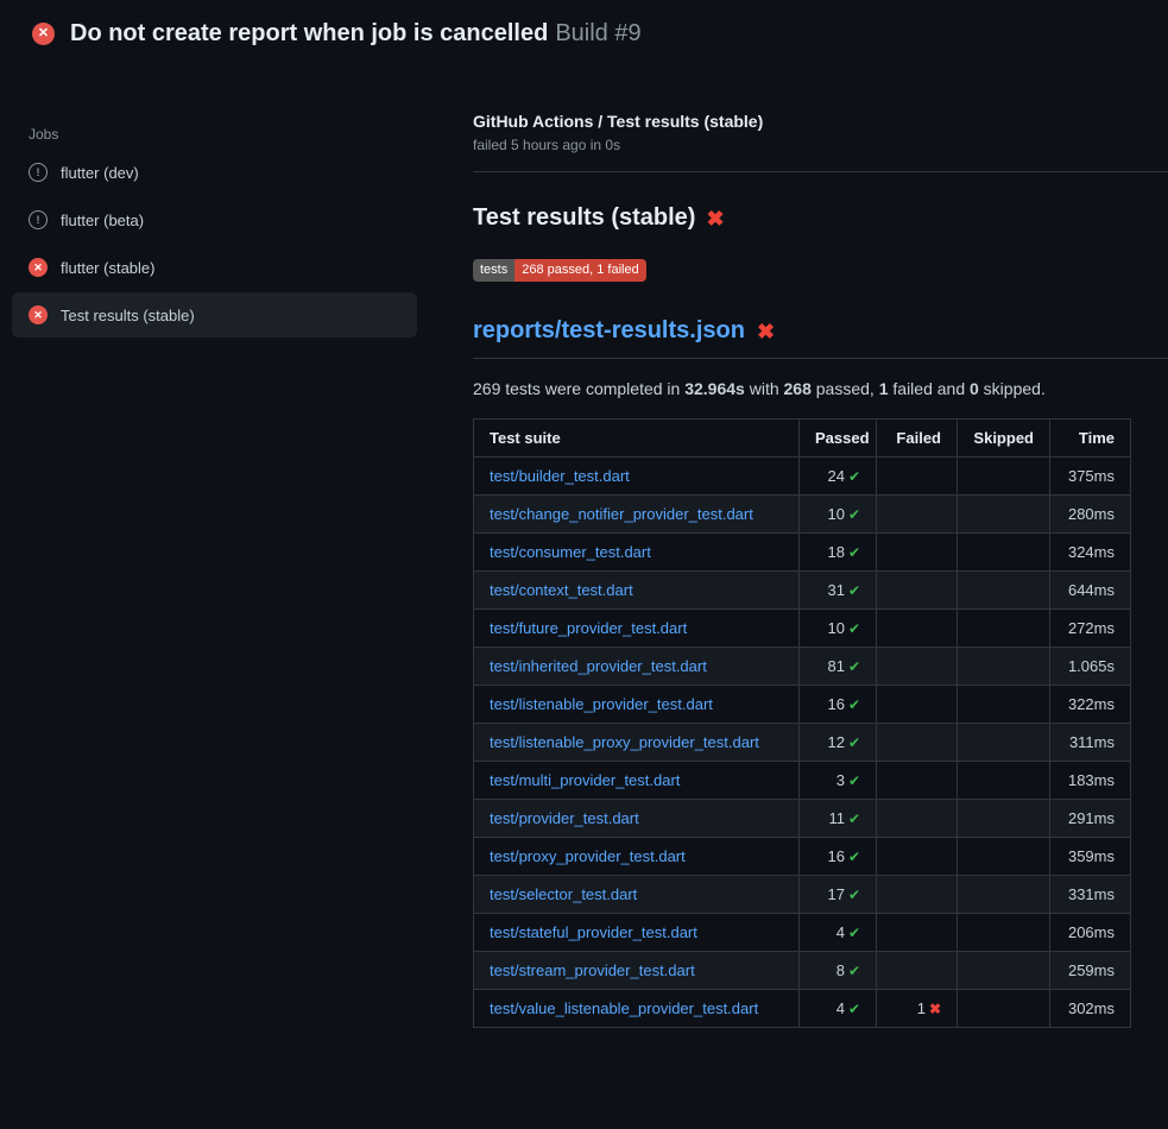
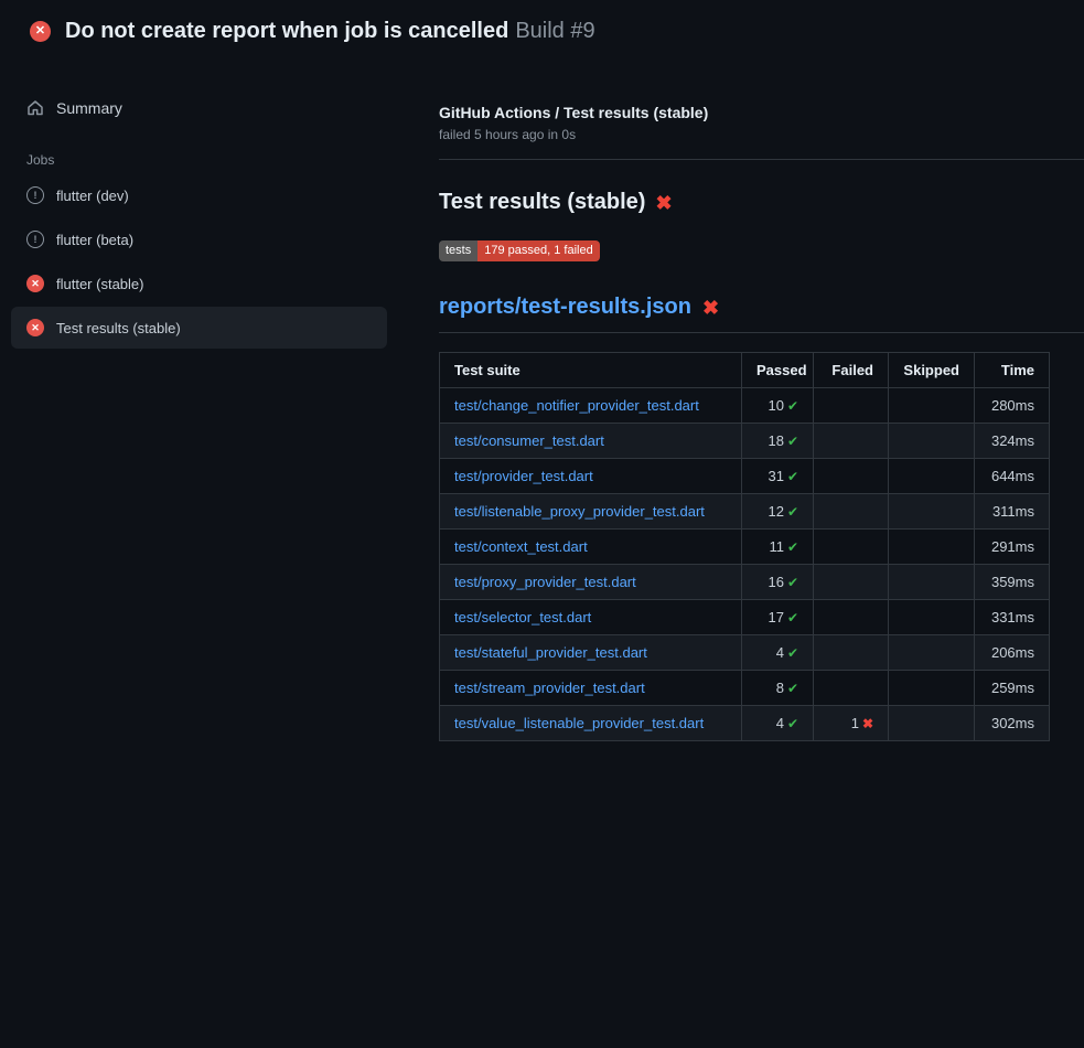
  ✕
  Do not create report when job is cancelled Build #9
+ Summary
  Jobs
  !
  flutter (dev)
  !
  flutter (beta)
  ✕
  flutter (stable)
  ✕
  Test results (stable)
  GitHub Actions / Test results (stable)
  failed 5 hours ago in 0s
  Test results (stable)
  ✖
  tests
- 268 passed, 1 failed
+ 179 passed, 1 failed
  reports/test-results.json
  ✖
- 269 tests were completed in 32.964s with 268 passed, 1 failed and 0 skipped.
  Test suite	Passed	Failed	Skipped	Time
- test/builder_test.dart	24 ✔			375ms
  test/change_notifier_provider_test.dart	10 ✔			280ms
  test/consumer_test.dart	18 ✔			324ms
- test/context_test.dart	31 ✔			644ms
+ test/provider_test.dart	31 ✔			644ms
- test/future_provider_test.dart	10 ✔			272ms
- test/inherited_provider_test.dart	81 ✔			1.065s
- test/listenable_provider_test.dart	16 ✔			322ms
  test/listenable_proxy_provider_test.dart	12 ✔			311ms
- test/multi_provider_test.dart	3 ✔			183ms
- test/provider_test.dart	11 ✔			291ms
+ test/context_test.dart	11 ✔			291ms
  test/proxy_provider_test.dart	16 ✔			359ms
  test/selector_test.dart	17 ✔			331ms
  test/stateful_provider_test.dart	4 ✔			206ms
  test/stream_provider_test.dart	8 ✔			259ms
  test/value_listenable_provider_test.dart	4 ✔	1 ✖		302ms
